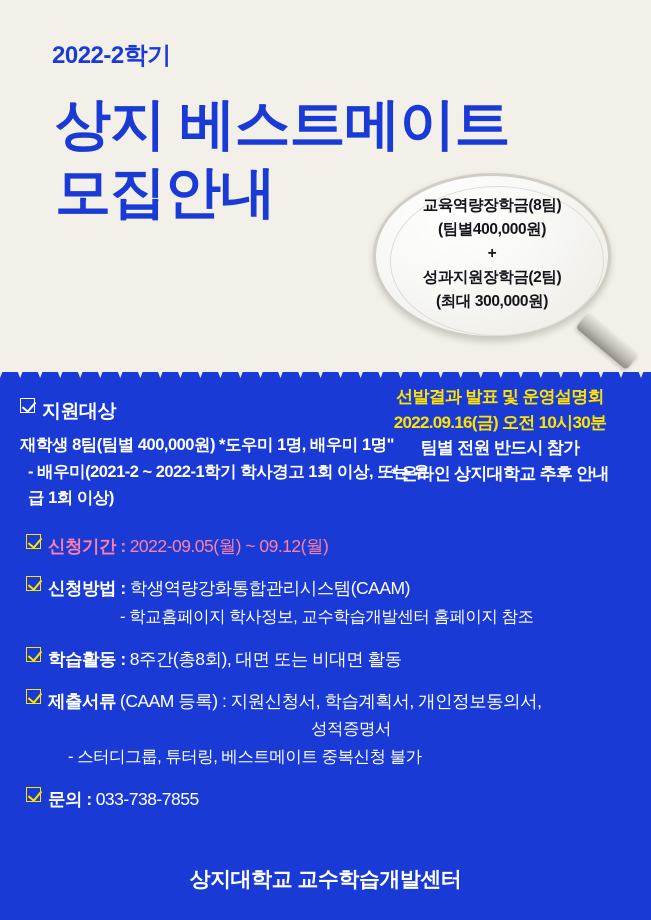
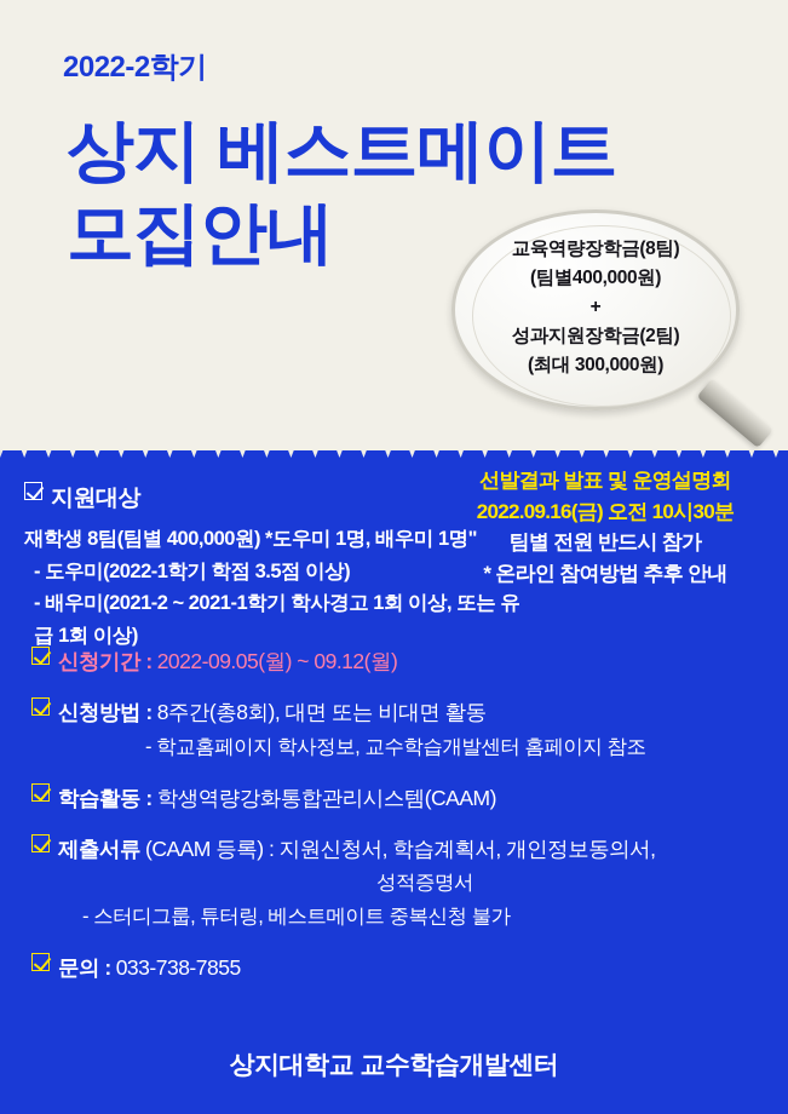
  2022-2학기
  상지 베스트메이트
  모집안내
  교육역량장학금(8팀)
  (팀별400,000원)
  +
  성과지원장학금(2팀)
  (최대 300,000원)
  선발결과 발표 및 운영설명회
  2022.09.16(금) 오전 10시30분
  팀별 전원 반드시 참가
- * 온라인 상지대학교 추후 안내
+ * 온라인 참여방법 추후 안내
  지원대상
  재학생 8팀(팀별 400,000원) *도우미 1명, 배우미 1명"
+ - 도우미(2022-1학기 학점 3.5점 이상)
- - 배우미(2021-2 ~ 2022-1학기 학사경고 1회 이상, 또는 유급 1회 이상)
+ - 배우미(2021-2 ~ 2021-1학기 학사경고 1회 이상, 또는 유급 1회 이상)
  신청기간 :
  2022-09.05(월) ~ 09.12(월)
  신청방법 :
- 학생역량강화통합관리시스템(CAAM)
+ 8주간(총8회), 대면 또는 비대면 활동
  - 학교홈페이지 학사정보, 교수학습개발센터 홈페이지 참조
  학습활동 :
- 8주간(총8회), 대면 또는 비대면 활동
+ 학생역량강화통합관리시스템(CAAM)
  제출서류
  (CAAM 등록) : 지원신청서, 학습계획서, 개인정보동의서,
  성적증명서
  - 스터디그룹, 튜터링, 베스트메이트 중복신청 불가
  문의 :
  033-738-7855
  상지대학교 교수학습개발센터
